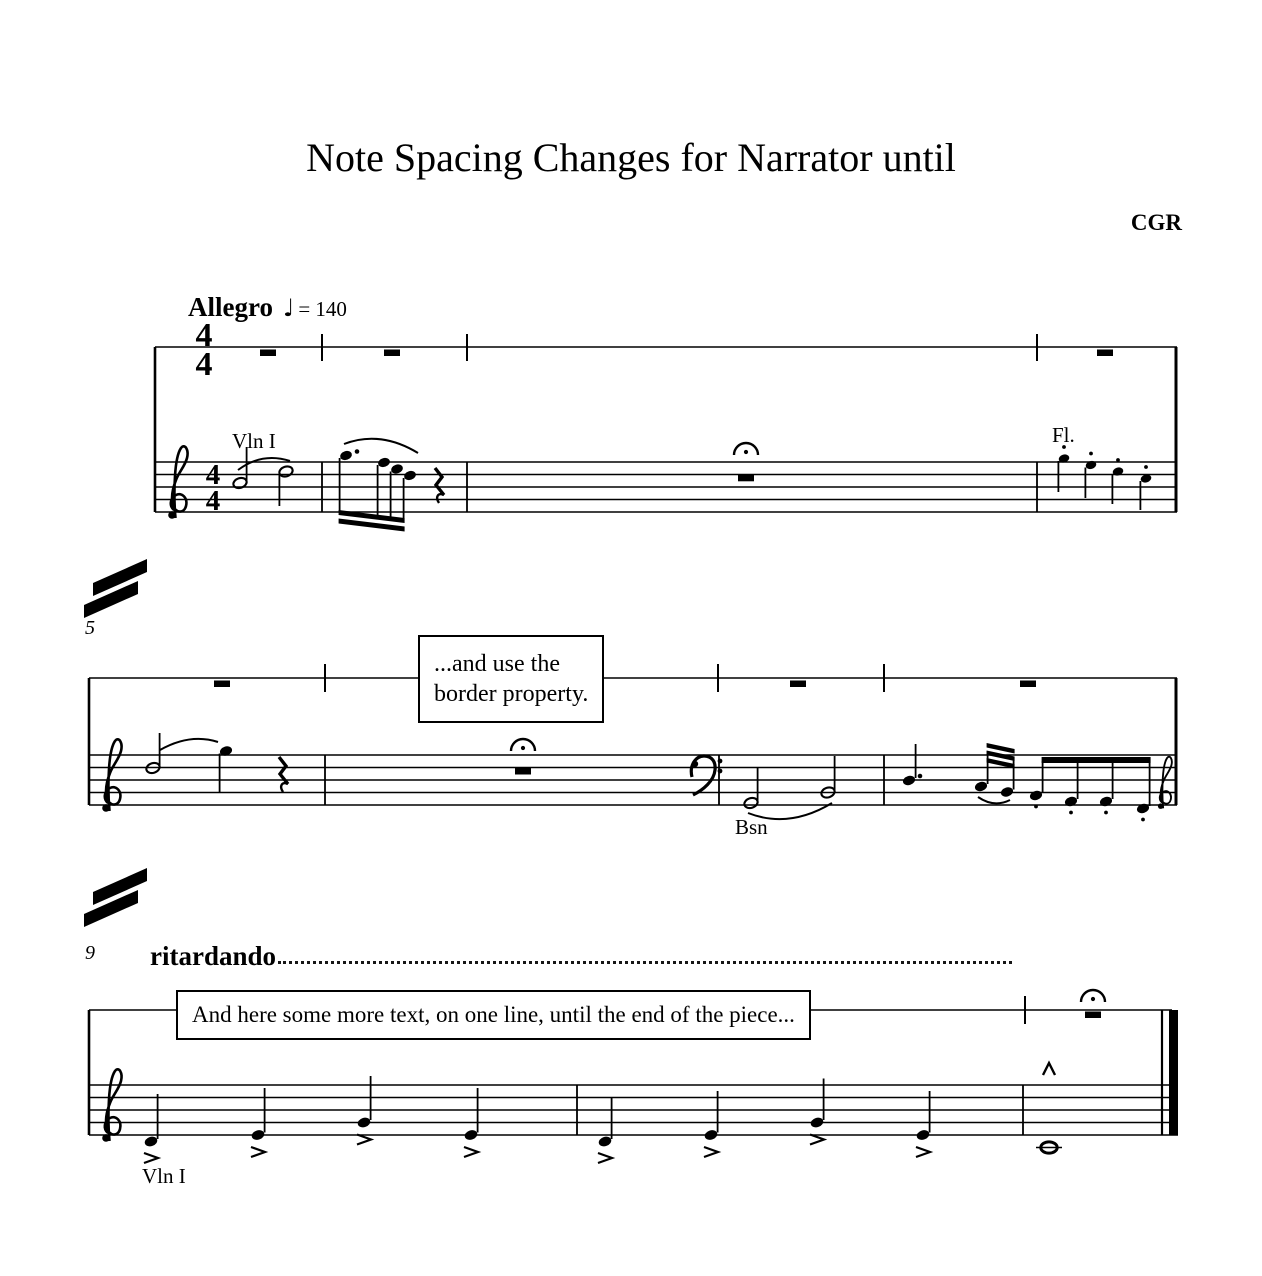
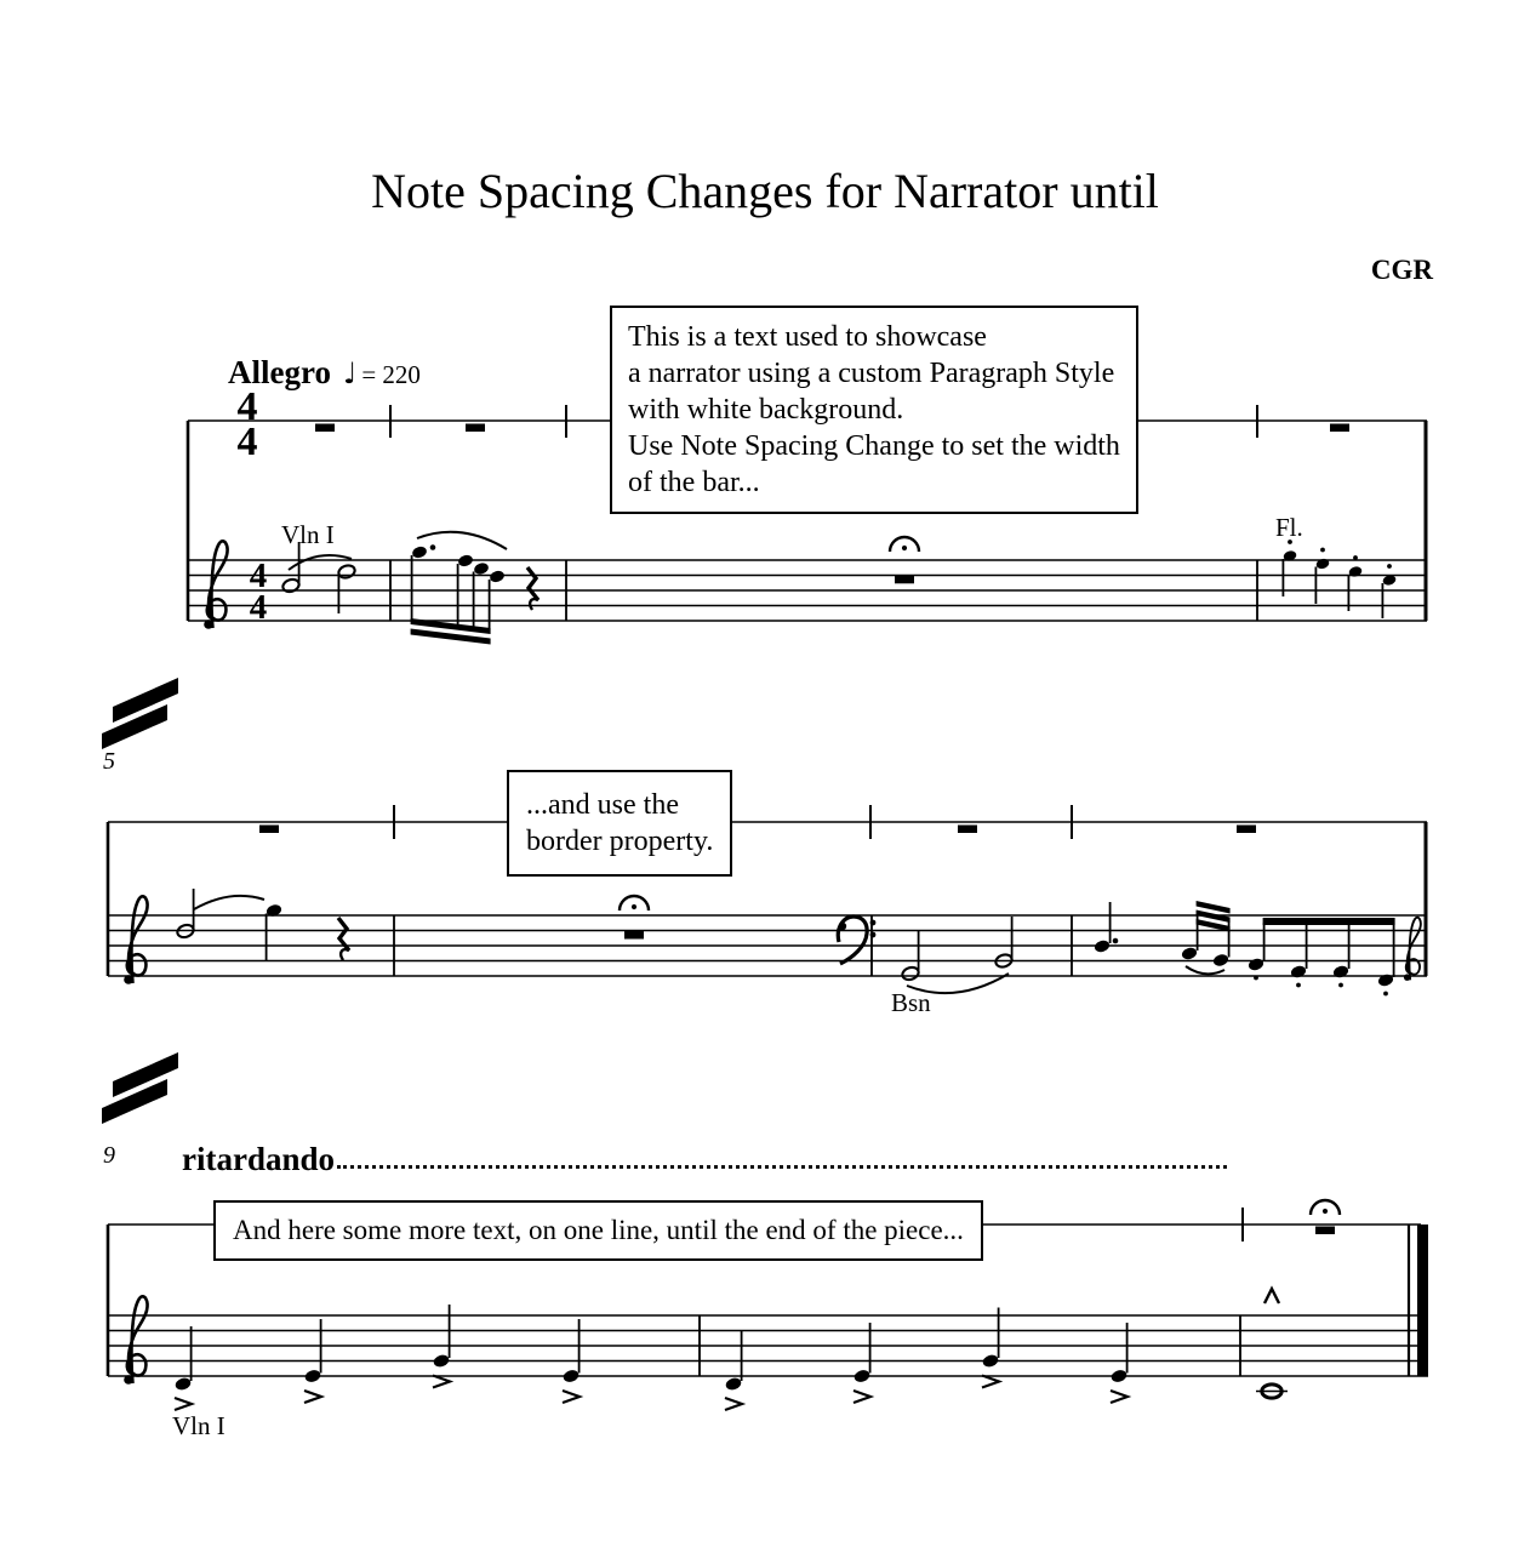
  4
  4
  4
  4
  Note Spacing Changes for Narrator until
  CGR
  Allegro
  ♩
- = 140
+ = 220
+ This is a text used to showcase
+ a narrator using a custom Paragraph Style
+ with white background.
+ Use Note Spacing Change to set the width
+ of the bar...
  ...and use the
  border property.
  And here some more text, on one line, until the end of the piece...
  5
  9
  ritardando
  Vln I
  Fl.
  Bsn
  Vln I
